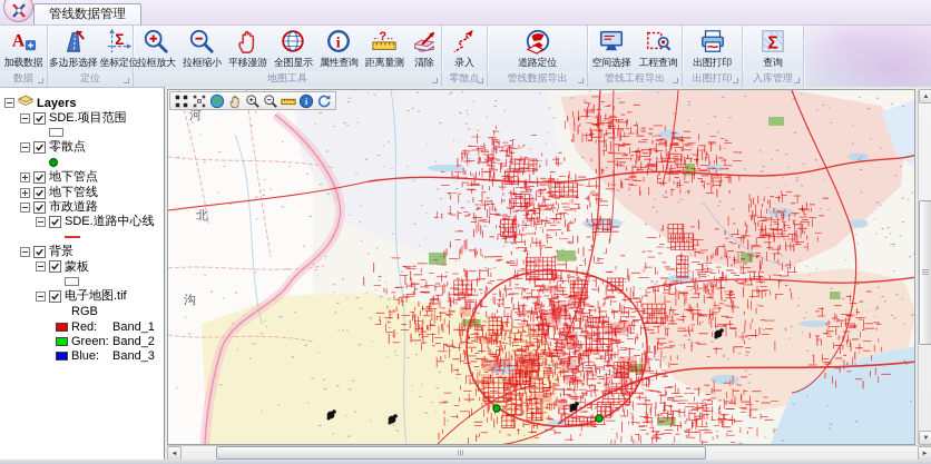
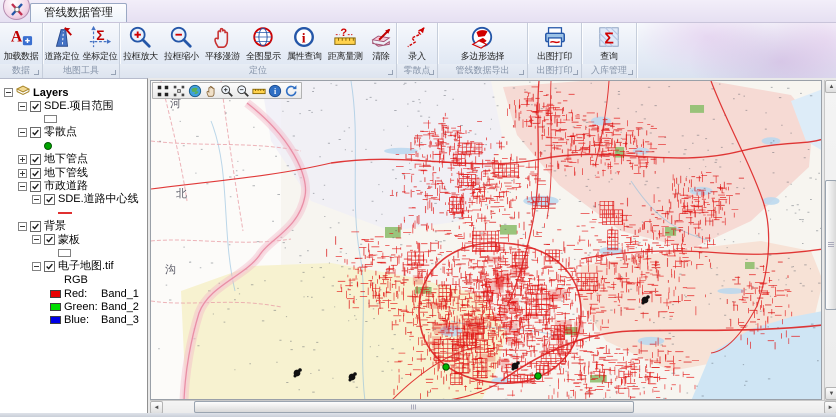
  管线数据管理
  A
  加载数据
  数据
- 多边形选择
+ 道路定位
  Σ
  坐标定位
- 定位
+ 地图工具
  拉框放大
  拉框缩小
  平移漫游
  全图显示
  i
  属性查询
  ?
  距离量测
  清除
- 地图工具
+ 定位
  录入
  零散点
- 道路定位
+ 多边形选择
  管线数据导出
- 空间选择
- 工程查询
- 管线工程导出
  出图打印
  出图打印
  Σ
  查询
  入库管理
  Layers
  SDE.项目范围
  零散点
  地下管点
  地下管线
  市政道路
  SDE.道路中心线
  背景
  蒙板
  电子地图.tif
  RGB
  Red:
  Band_1
  Green:
  Band_2
  Blue:
  Band_3
  河
  北
  沟
  i
